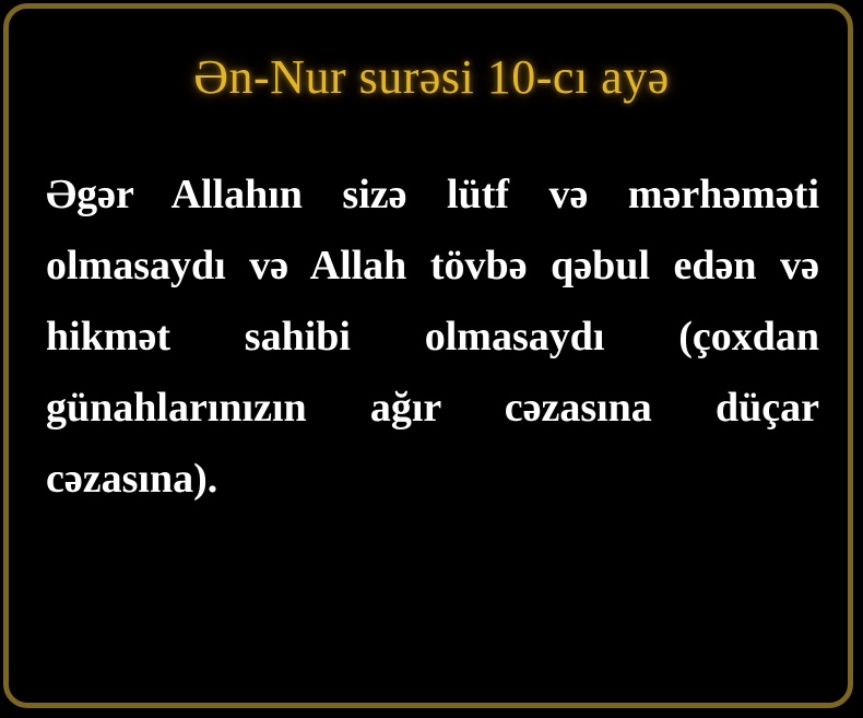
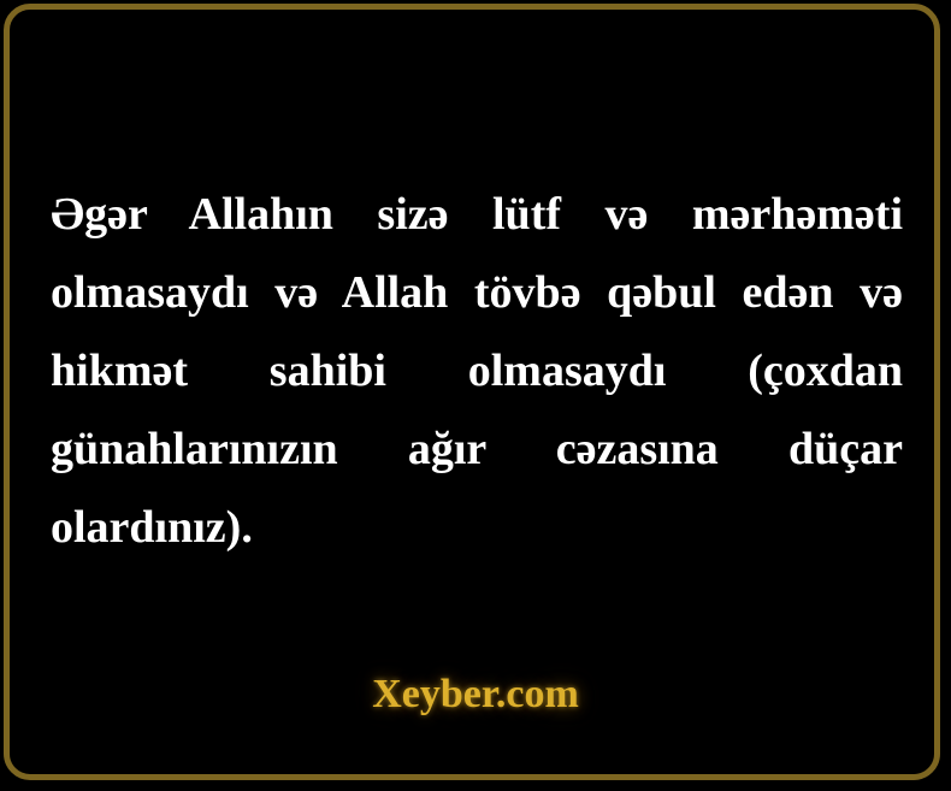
- Ən-Nur surəsi 10-cı ayə
- Əgər Allahın sizə lütf və mərhəməti olmasaydı və Allah tövbə qəbul edən və hikmət sahibi olmasaydı (çoxdan günahlarınızın ağır cəzasına düçar cəzasına).
+ Əgər Allahın sizə lütf və mərhəməti olmasaydı və Allah tövbə qəbul edən və hikmət sahibi olmasaydı (çoxdan günahlarınızın ağır cəzasına düçar olardınız).
+ Xeyber.com
